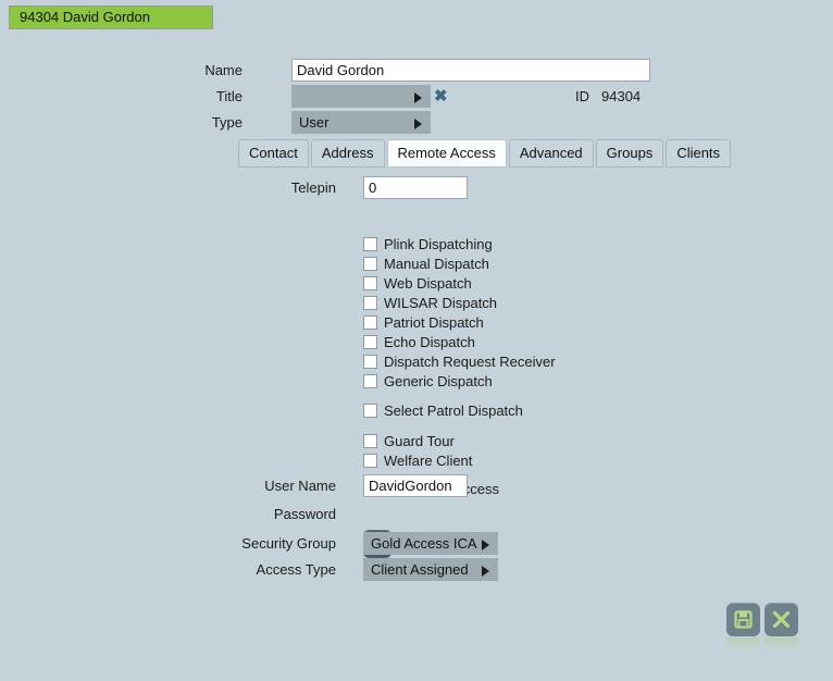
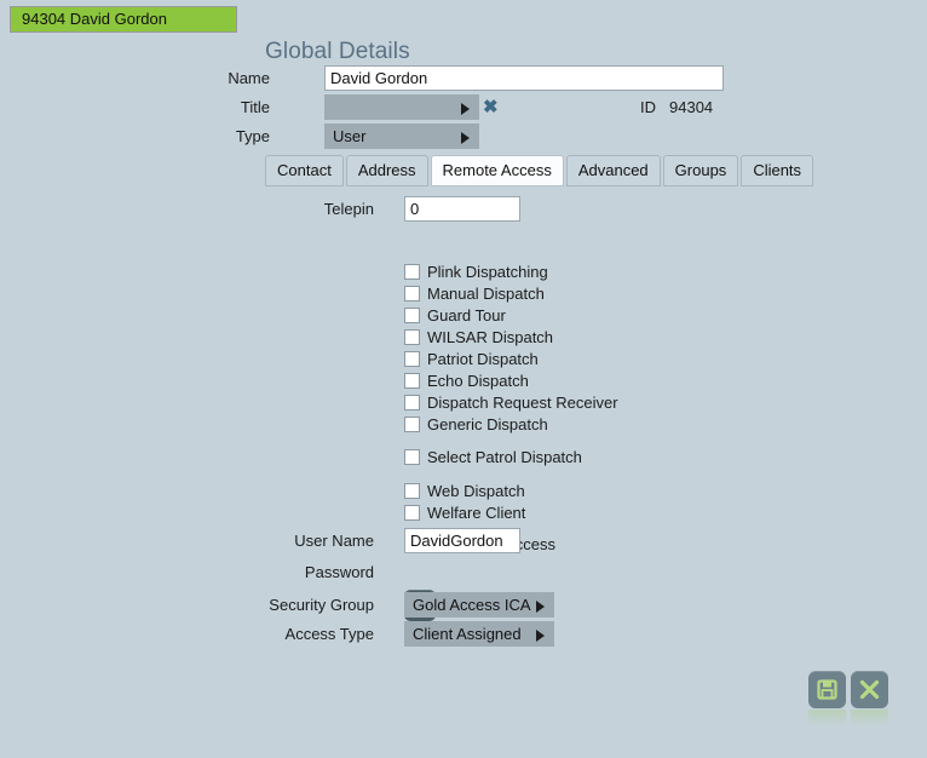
  94304 David Gordon
+ Global Details
  Name
  David Gordon
  Title
  ✖
  ID
  94304
  Type
  User
  Contact Address Remote Access Advanced Groups Clients
  Telepin
  0
  Plink Dispatching
  Manual Dispatch
- Web Dispatch
+ Guard Tour
  WILSAR Dispatch
  Patriot Dispatch
  Echo Dispatch
  Dispatch Request Receiver
  Generic Dispatch
  Select Patrol Dispatch
- Guard Tour
+ Web Dispatch
  Welfare Client
  User Name
  DavidGordon
  Password
  Security Group
  Gold Access ICA
  Access Type
  Client Assigned
